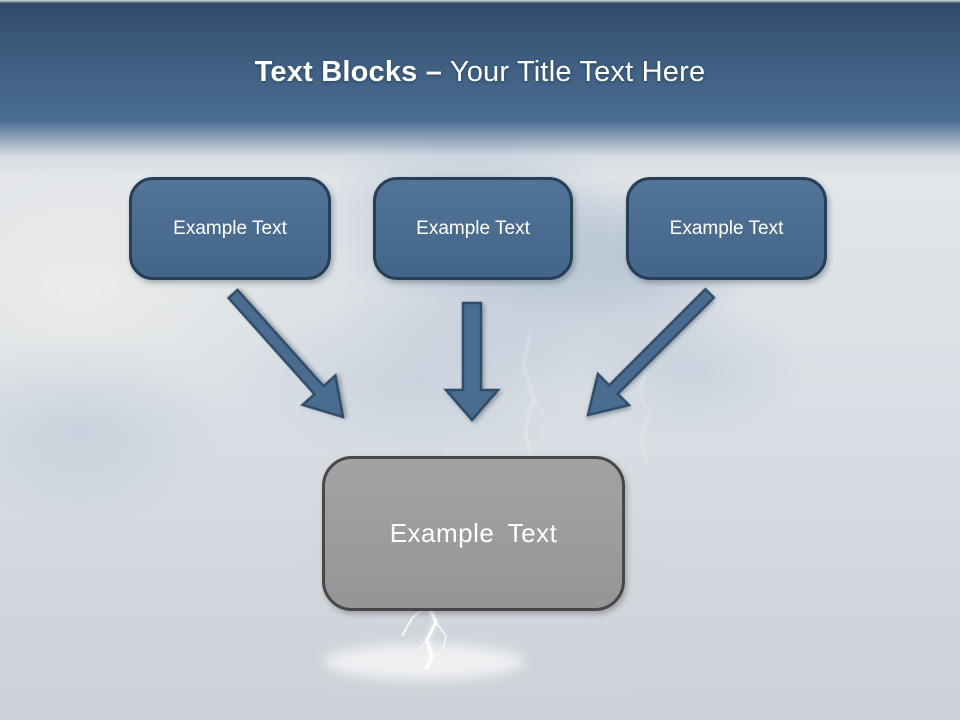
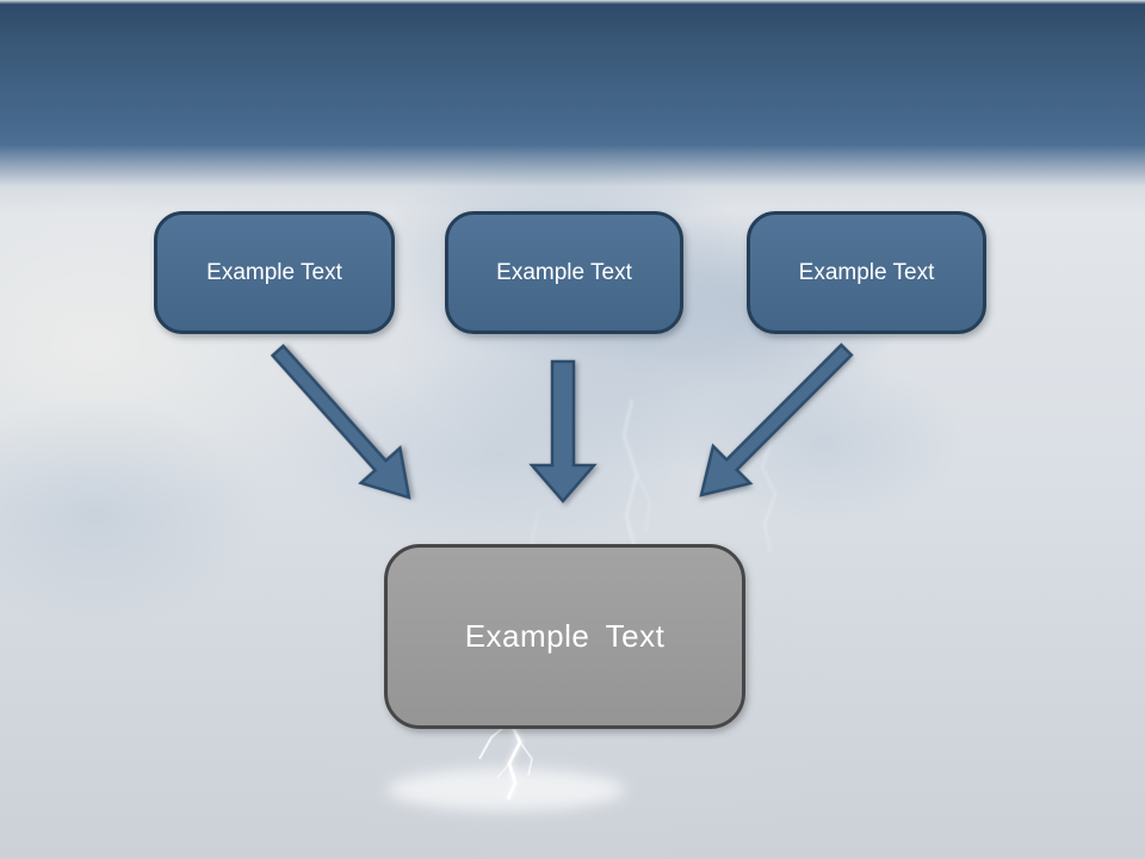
- Text Blocks – Your Title Text Here
  Example Text
  Example Text
  Example Text
  Example Text
